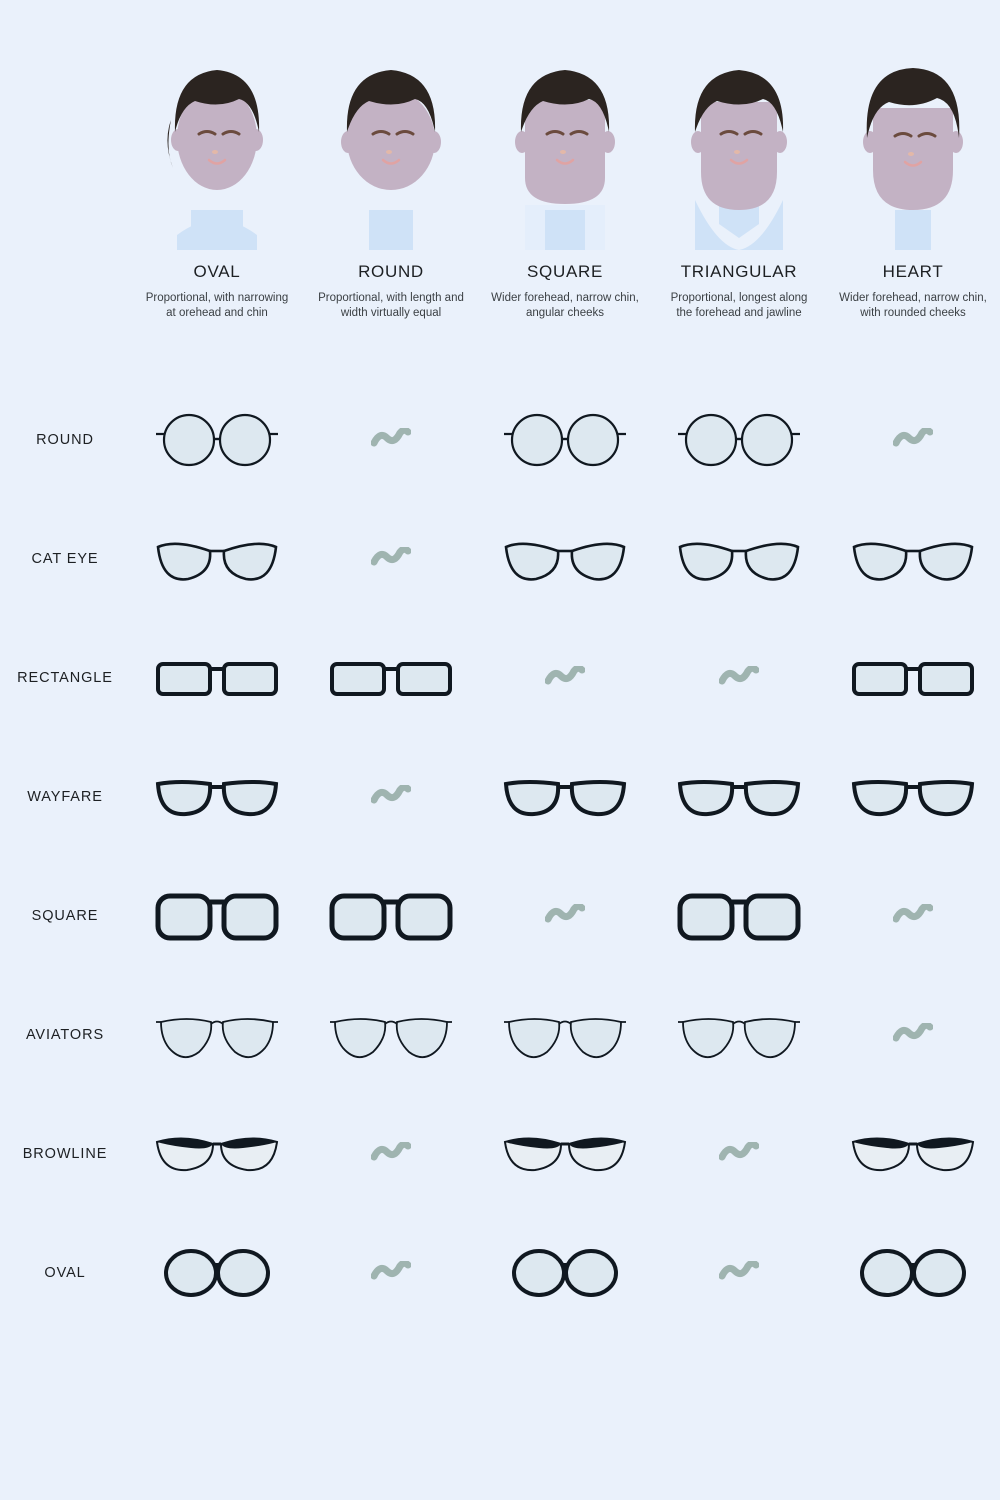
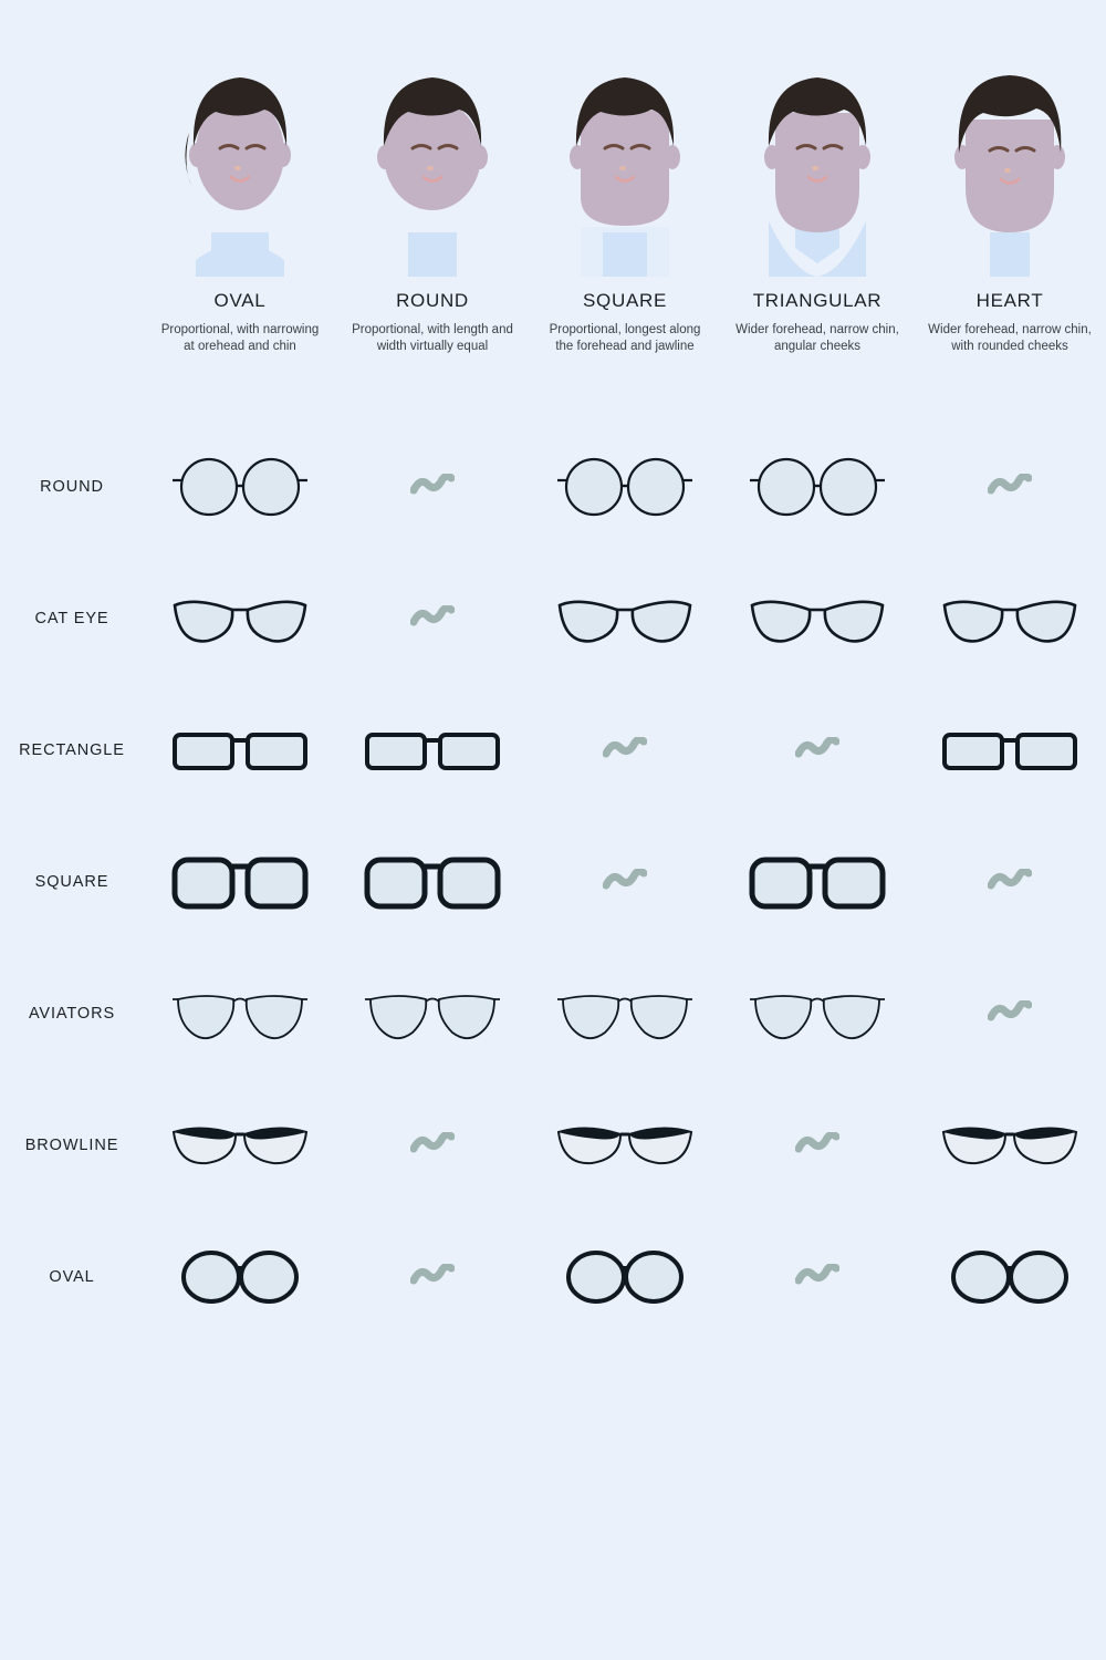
  OVAL
  Proportional, with narrowing at orehead and chin
  ROUND
  Proportional, with length and width virtually equal
  SQUARE
- Wider forehead, narrow chin, angular cheeks
+ Proportional, longest along the forehead and jawline
  TRIANGULAR
- Proportional, longest along the forehead and jawline
+ Wider forehead, narrow chin, angular cheeks
  HEART
  Wider forehead, narrow chin, with rounded cheeks
  ROUND
  CAT EYE
  RECTANGLE
- WAYFARE
  SQUARE
  AVIATORS
  BROWLINE
  OVAL
